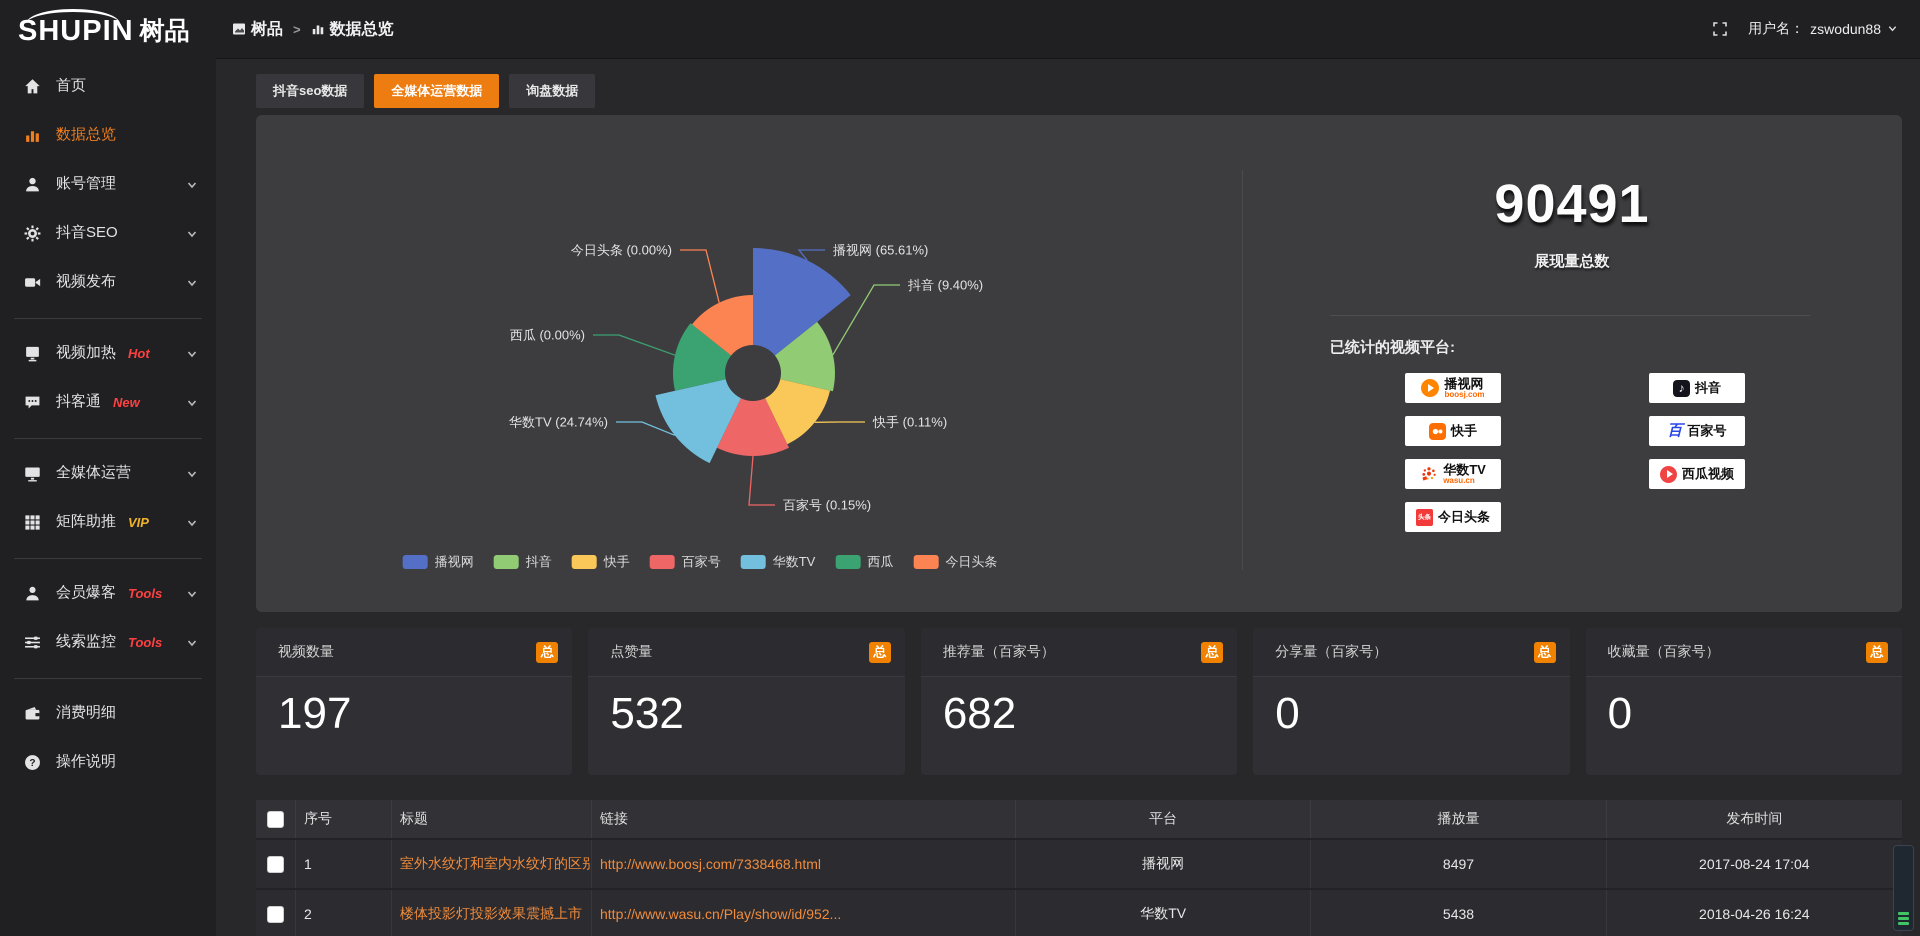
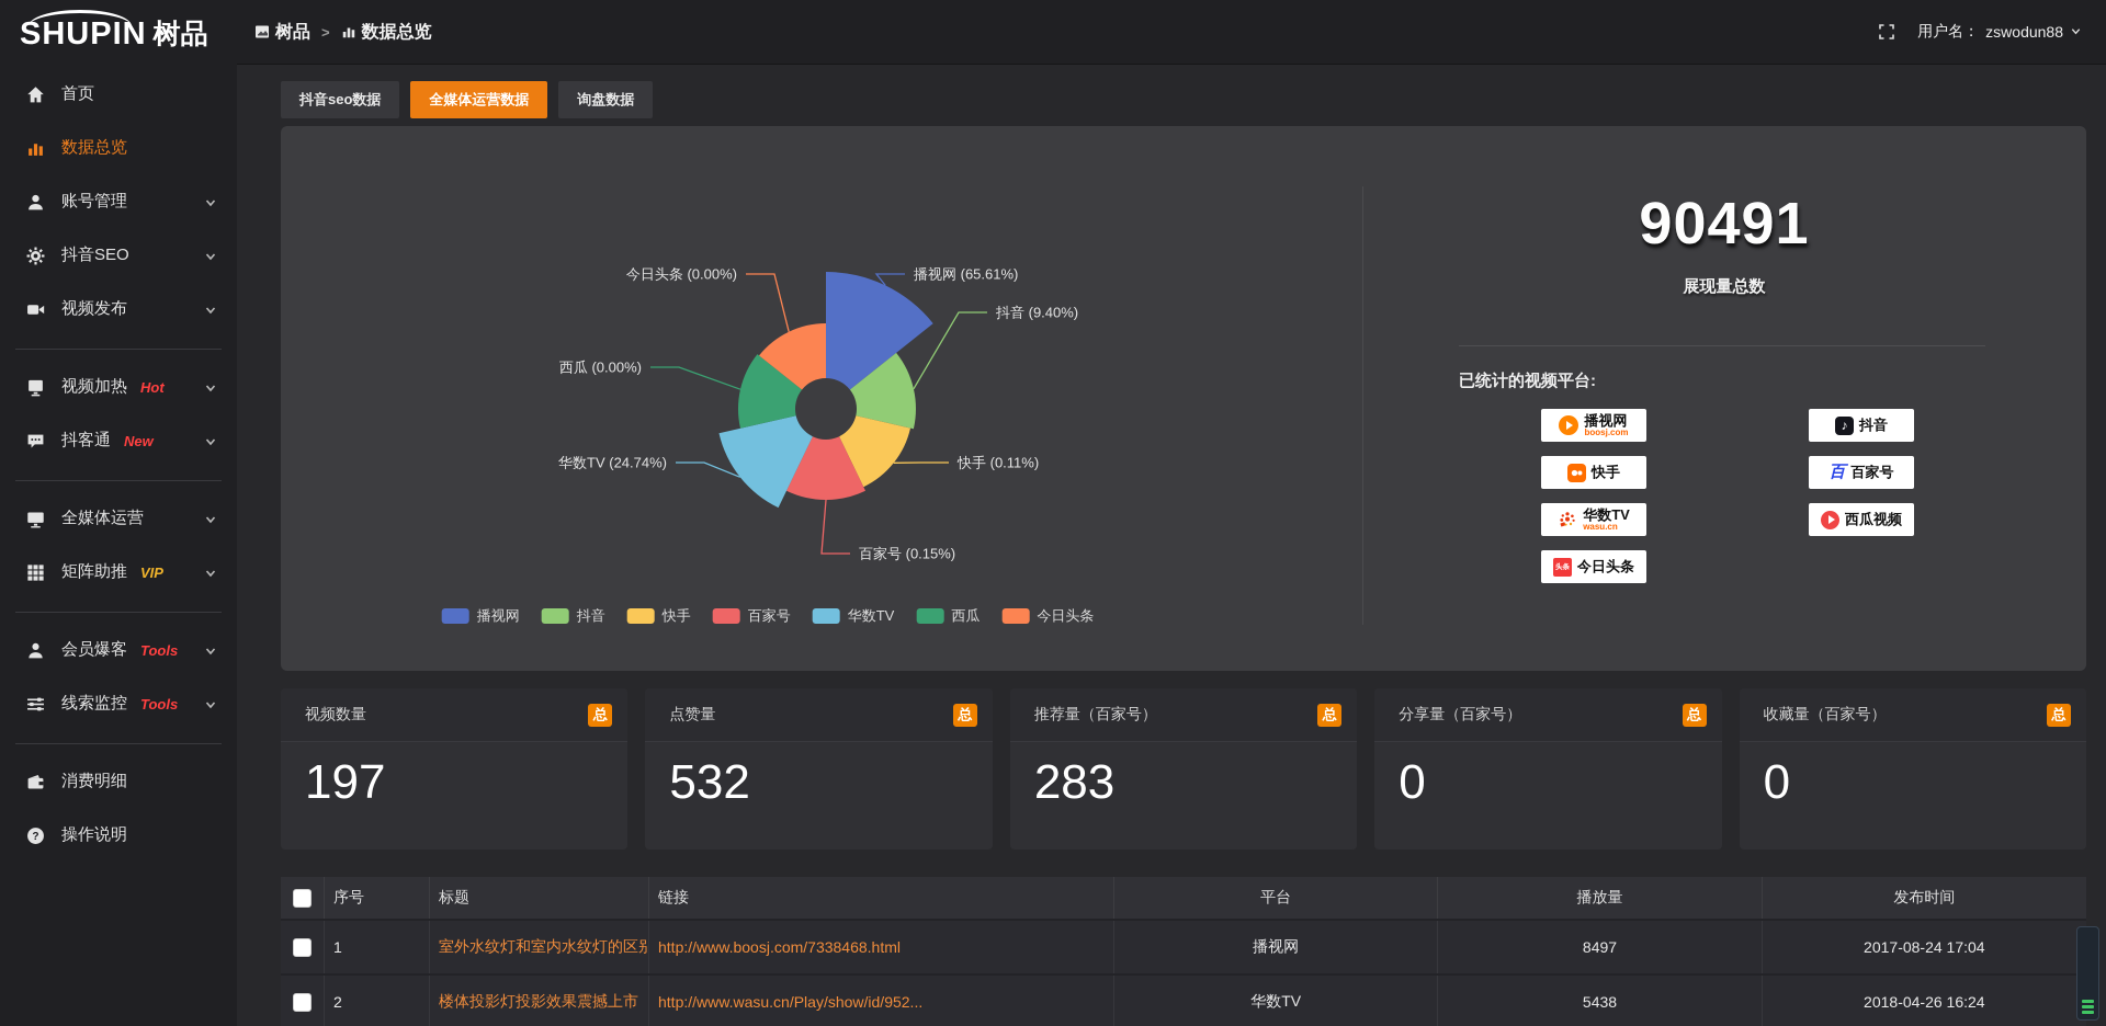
  SHUPIN
  树品
  首页
  数据总览
  账号管理
  抖音SEO
  视频发布
  视频加热
  Hot
  抖客通
  New
  全媒体运营
  矩阵助推
  VIP
  会员爆客
  Tools
  线索监控
  Tools
  消费明细
  ?
  操作说明
  树品
  >
  数据总览
  用户名：
  zswodun88
  抖音seo数据
  全媒体运营数据
  询盘数据
  播视网 (65.61%)
  抖音 (9.40%)
  快手 (0.11%)
  百家号 (0.15%)
  华数TV (24.74%)
  西瓜 (0.00%)
  今日头条 (0.00%)
  播视网
  抖音
  快手
  百家号
  华数TV
  西瓜
  今日头条
  90491
  展现量总数
  已统计的视频平台:
  播视网
  boosj.com
  快手
  华数TV
  wasu.cn
  今日头条
  ♪
  抖音
  百
  百家号
  西瓜视频
  视频数量
  总
  197
  点赞量
  总
  532
  推荐量（百家号）
  总
- 682
+ 283
  分享量（百家号）
  总
  0
  收藏量（百家号）
  总
  0
  序号
  标题
  链接
  平台
  播放量
  发布时间
  1
  室外水纹灯和室内水纹灯的区别
  http://www.boosj.com/7338468.html
  播视网
  8497
  2017-08-24 17:04
  2
  楼体投影灯投影效果震撼上市
  http://www.wasu.cn/Play/show/id/952...
  华数TV
  5438
  2018-04-26 16:24
